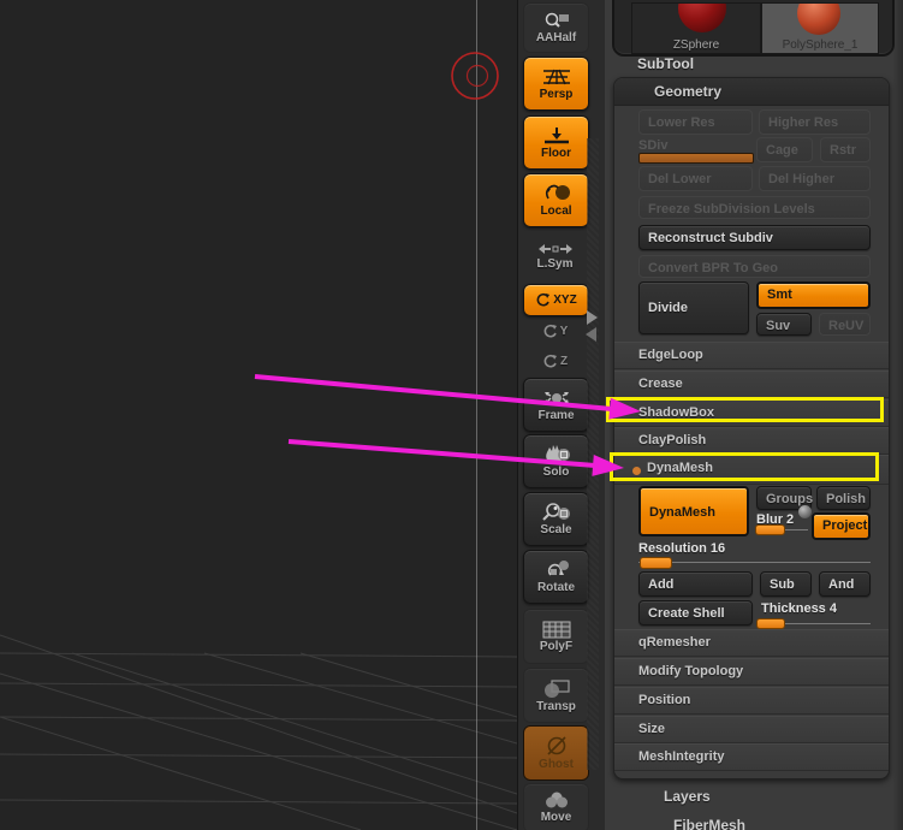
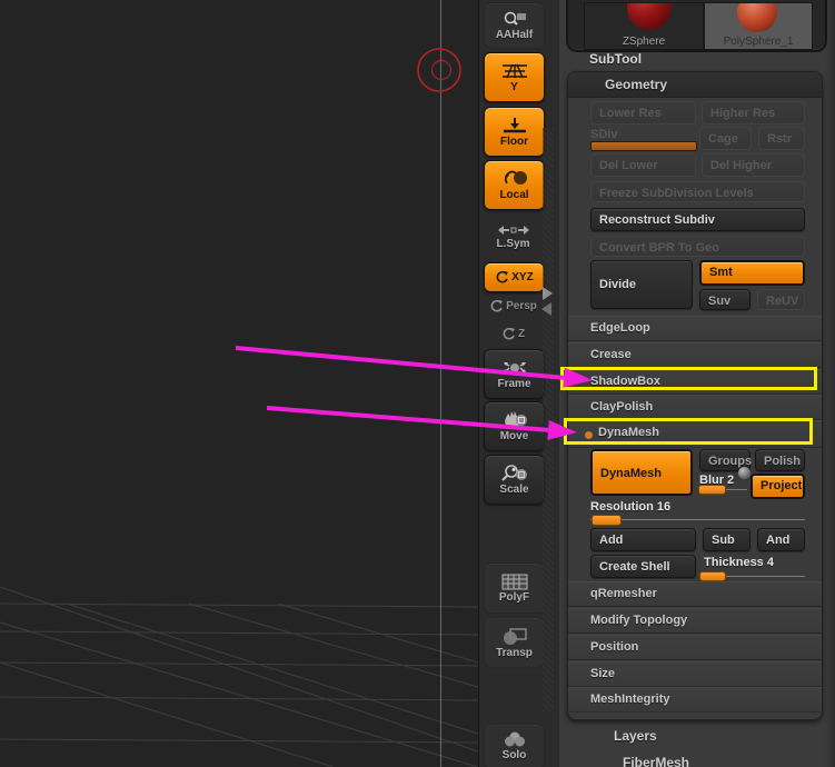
  AAHalf
- Persp
+ Y
  Floor
  Local
  L.Sym
  XYZ
- Y
+ Persp
  Z
  Frame
- Solo
+ Move
  Scale
- Rotate
  PolyF
  Transp
- Ghost
- Move
+ Solo
  ZSphere
  PolySphere_1
  SubTool
  Geometry
  Lower Res
  Higher Res
  SDiv
  Cage
  Rstr
  Del Lower
  Del Higher
  Freeze SubDivision Levels
  Reconstruct Subdiv
  Convert BPR To Geo
  Divide
  Smt
  Suv
  ReUV
  EdgeLoop
  Crease
  ShadowBox
  ClayPolish
  DynaMesh
  DynaMesh
  Groups
  Polish
  Blur 2
  Project
  Resolution 16
  Add
  Sub
  And
  Create Shell
  Thickness 4
  qRemesher
  Modify Topology
  Position
  Size
  MeshIntegrity
  Layers
  FiberMesh
